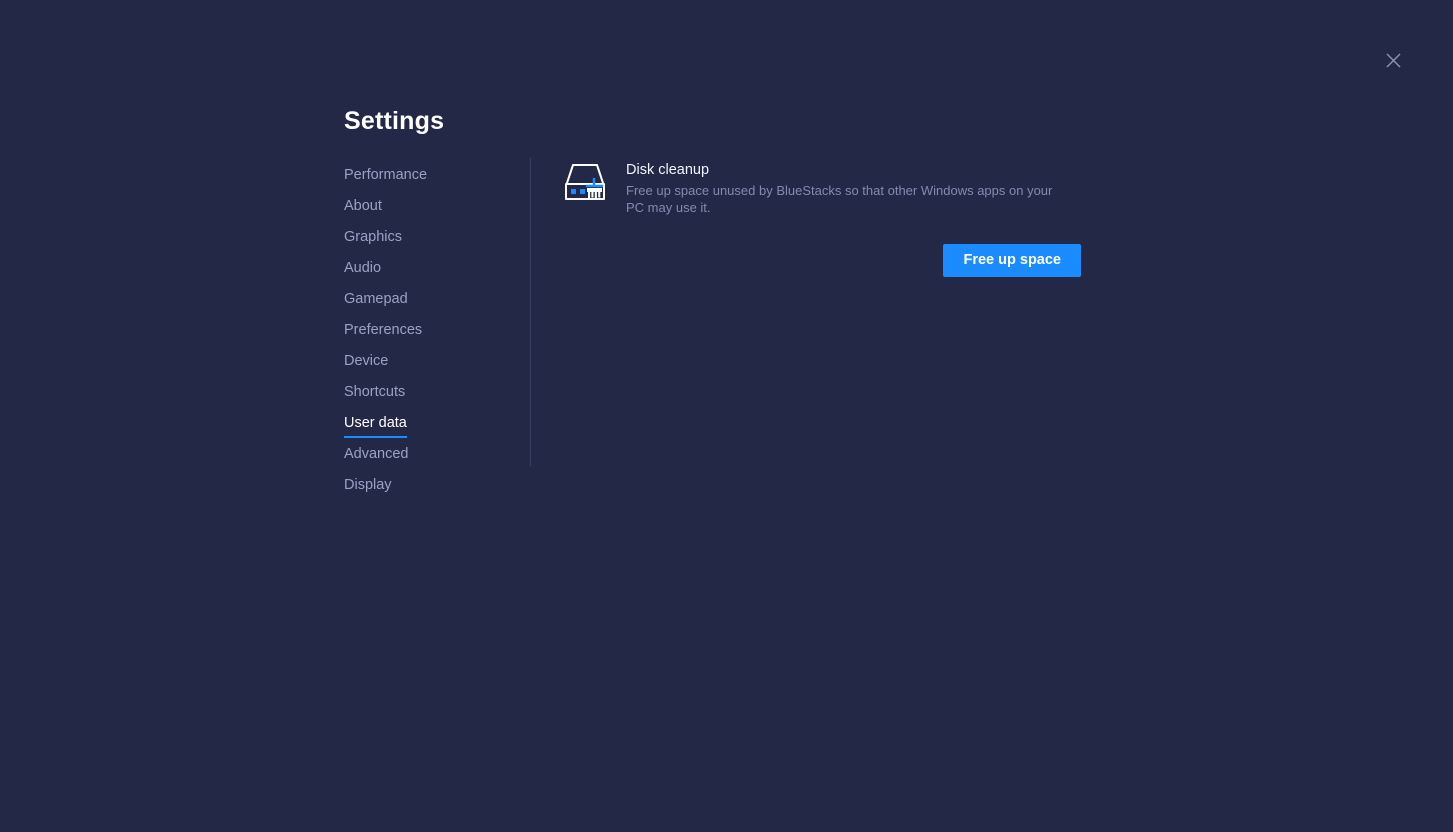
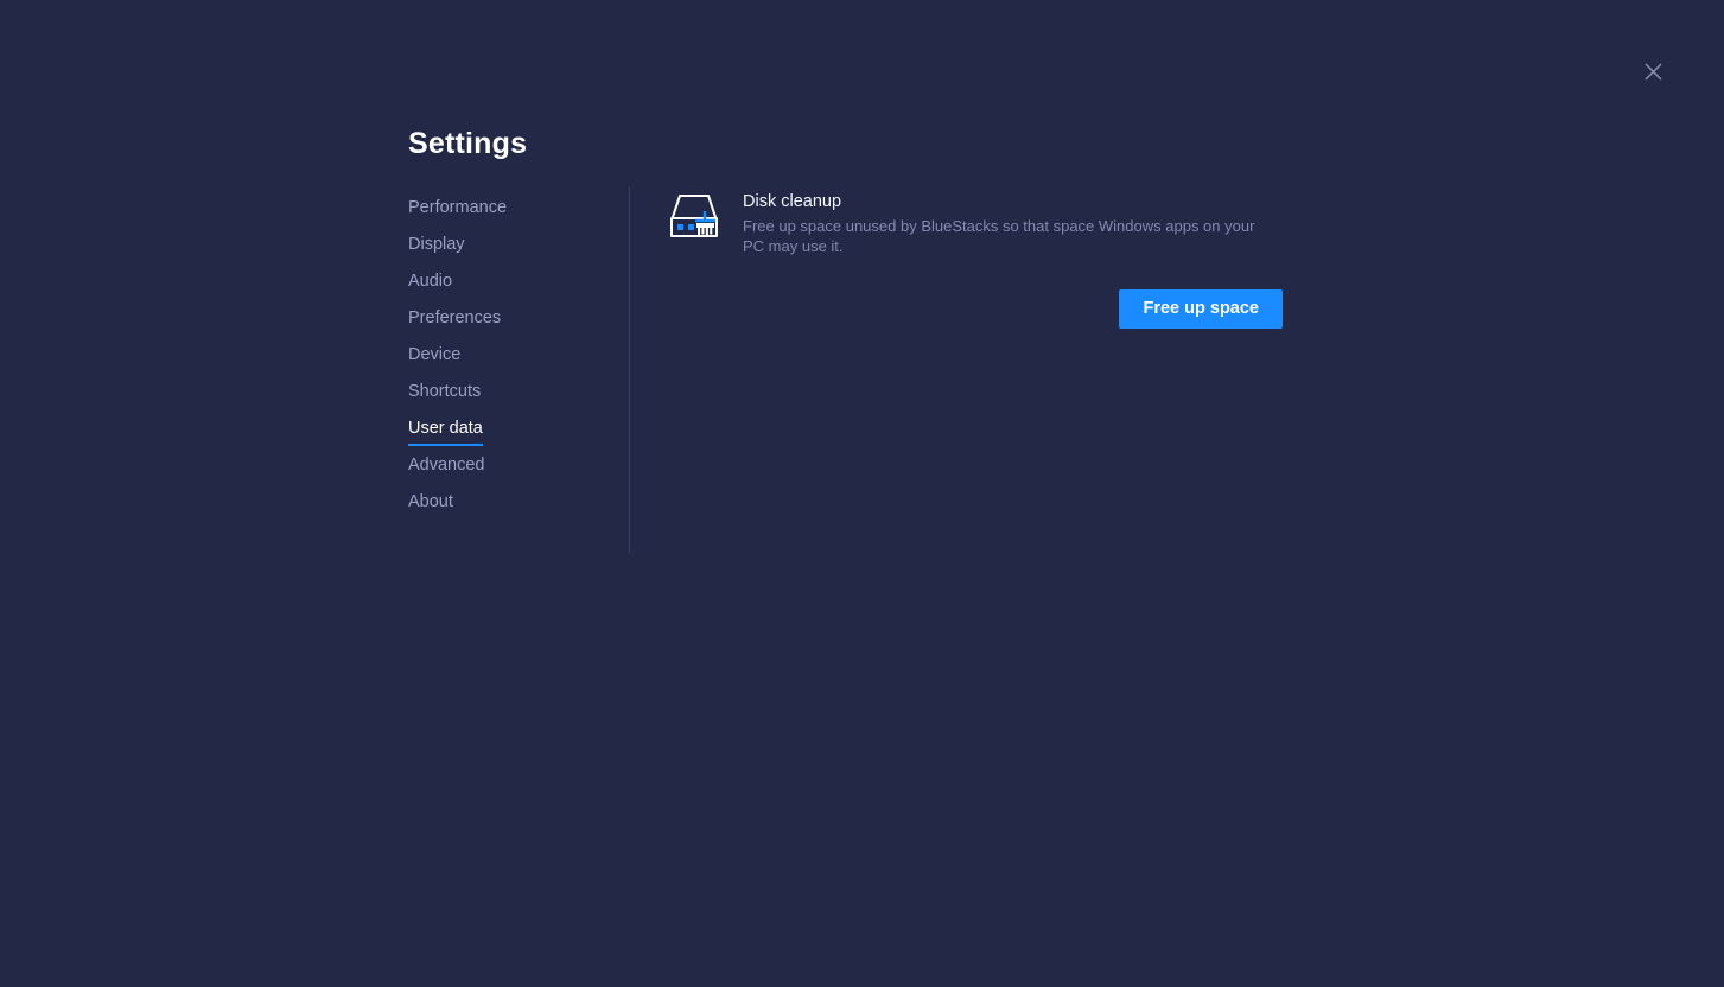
  Settings
  Performance
- About
+ Display
- Graphics
  Audio
- Gamepad
  Preferences
  Device
  Shortcuts
  User data
  Advanced
- Display
+ About
  Disk cleanup
- Free up space unused by BlueStacks so that other Windows apps on your PC may use it.
+ Free up space unused by BlueStacks so that space Windows apps on your PC may use it.
  Free up space
